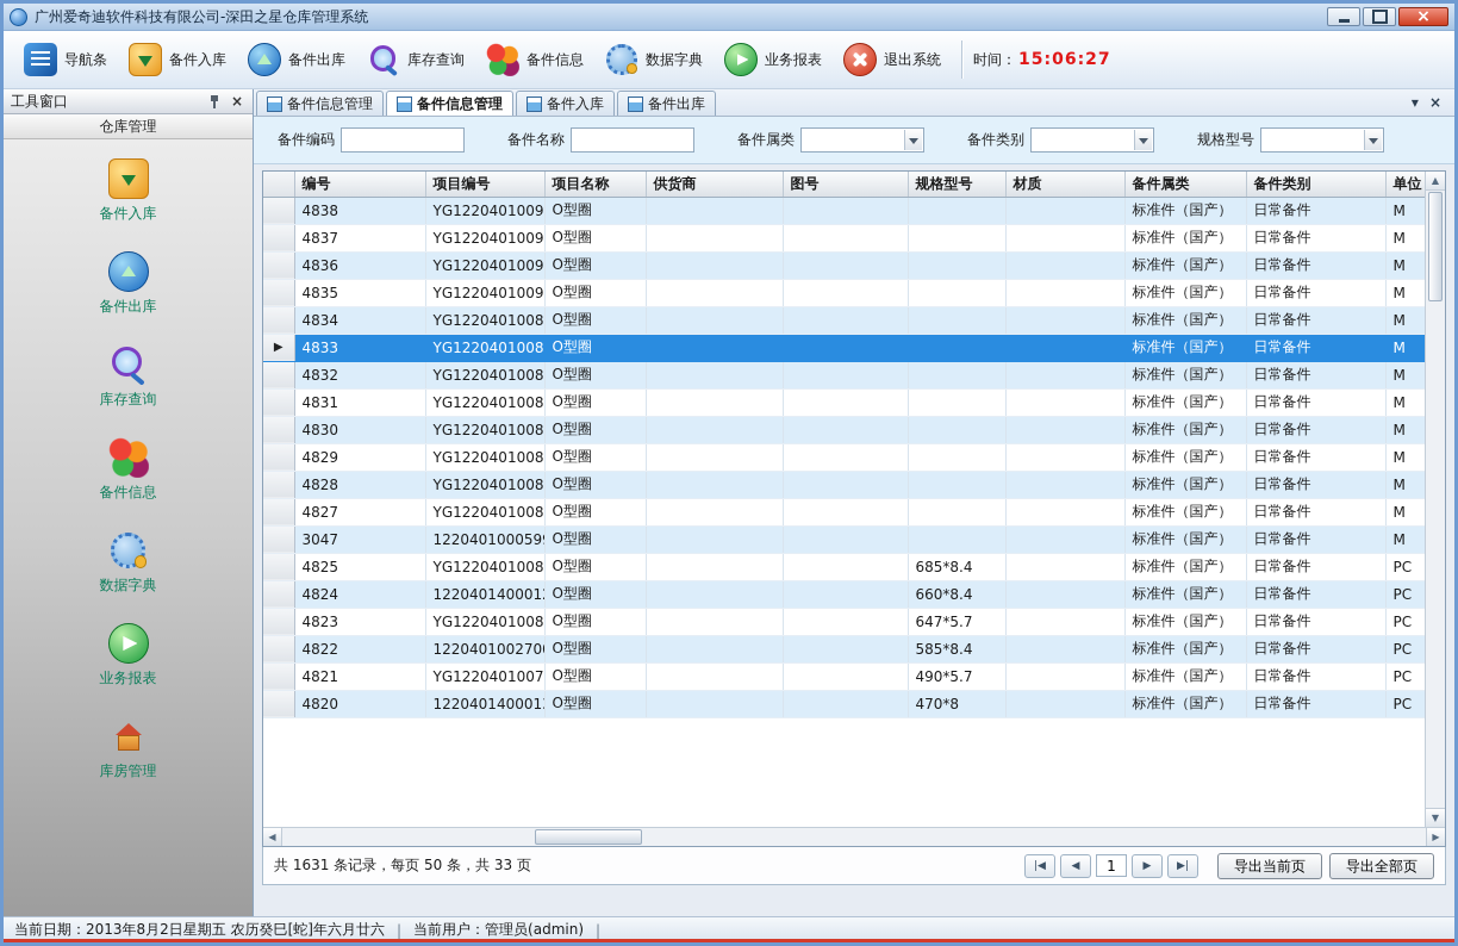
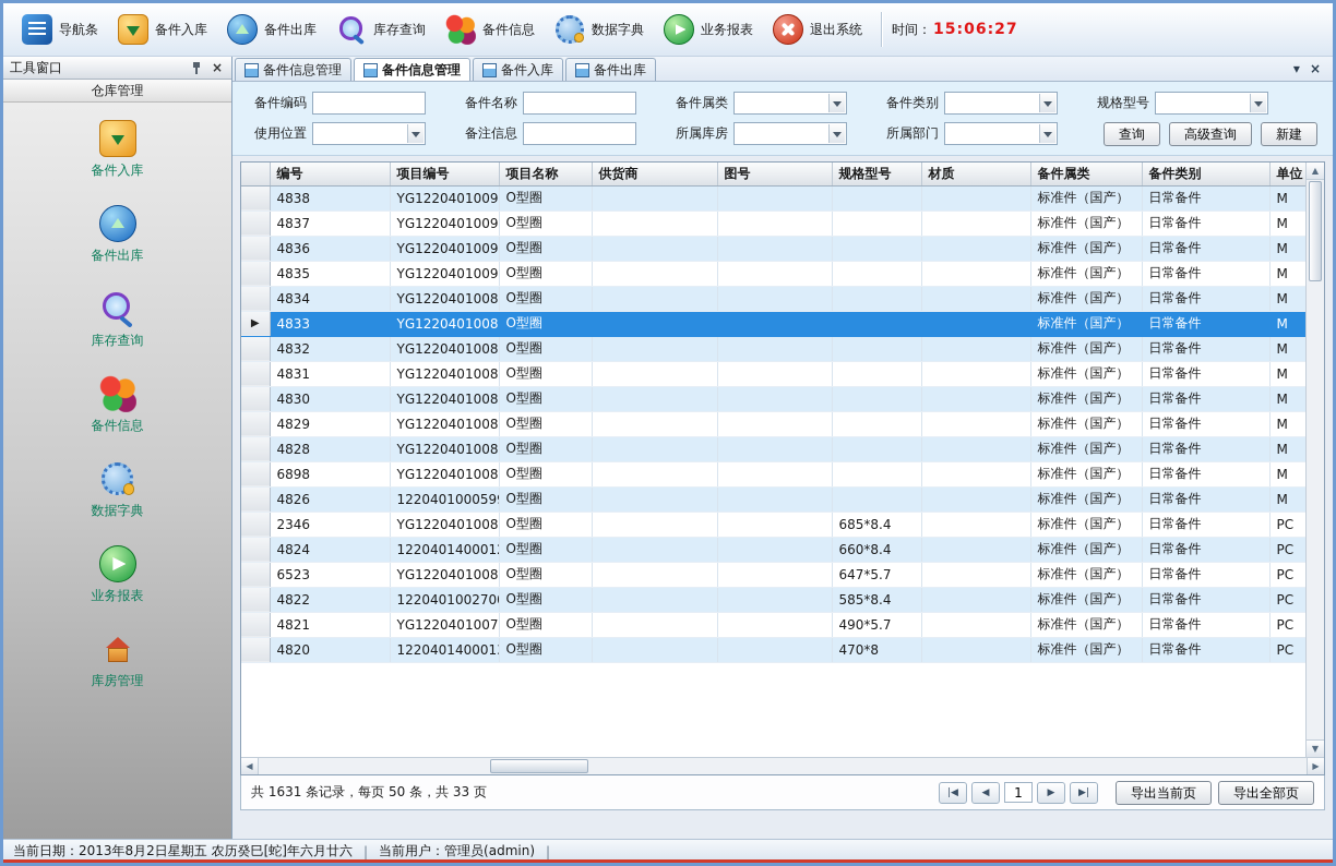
- 广州爱奇迪软件科技有限公司-深田之星仓库管理系统
  导航条
  备件入库
  备件出库
  库存查询
  备件信息
  数据字典
  业务报表
  退出系统
  时间：
  15:06:27
  工具窗口
  仓库管理
  备件入库
  备件出库
  库存查询
  备件信息
  数据字典
  业务报表
  库房管理
  备件信息管理
  备件信息管理
  备件入库
  备件出库
  备件编码
  备件名称
  备件属类
  备件类别
  规格型号
+ 使用位置
+ 备注信息
+ 所属库房
+ 所属部门
+ 查询
+ 高级查询
+ 新建
  	编号	项目编号	项目名称	供货商	图号	规格型号	材质	备件属类	备件类别	单位
  	4838	YG1220401009	O型圈					标准件（国产）	日常备件	M
  	4837	YG1220401009	O型圈					标准件（国产）	日常备件	M
  	4836	YG1220401009	O型圈					标准件（国产）	日常备件	M
  	4835	YG1220401009	O型圈					标准件（国产）	日常备件	M
  	4834	YG1220401008	O型圈					标准件（国产）	日常备件	M
  ▶	4833	YG1220401008	O型圈					标准件（国产）	日常备件	M
  	4832	YG1220401008	O型圈					标准件（国产）	日常备件	M
  	4831	YG1220401008	O型圈					标准件（国产）	日常备件	M
  	4830	YG1220401008	O型圈					标准件（国产）	日常备件	M
  	4829	YG1220401008	O型圈					标准件（国产）	日常备件	M
  	4828	YG1220401008	O型圈					标准件（国产）	日常备件	M
- 	4827	YG1220401008	O型圈					标准件（国产）	日常备件	M
+ 	6898	YG1220401008	O型圈					标准件（国产）	日常备件	M
- 	3047	122040100059	O型圈					标准件（国产）	日常备件	M
+ 	4826	122040100059	O型圈					标准件（国产）	日常备件	M
- 	4825	YG1220401008	O型圈			685*8.4		标准件（国产）	日常备件	PC
+ 	2346	YG1220401008	O型圈			685*8.4		标准件（国产）	日常备件	PC
  	4824	122040140001	O型圈			660*8.4		标准件（国产）	日常备件	PC
- 	4823	YG1220401008	O型圈			647*5.7		标准件（国产）	日常备件	PC
+ 	6523	YG1220401008	O型圈			647*5.7		标准件（国产）	日常备件	PC
  	4822	122040100270	O型圈			585*8.4		标准件（国产）	日常备件	PC
  	4821	YG1220401007	O型圈			490*5.7		标准件（国产）	日常备件	PC
  	4820	122040140001	O型圈			470*8		标准件（国产）	日常备件	PC
  共 1631 条记录，每页 50 条，共 33 页
  |◀
  ◀
  1
  ▶
  ▶|
  导出当前页
  导出全部页
  当前日期：2013年8月2日星期五 农历癸巳[蛇]年六月廿六
  |
  当前用户：管理员(admin)
  |
